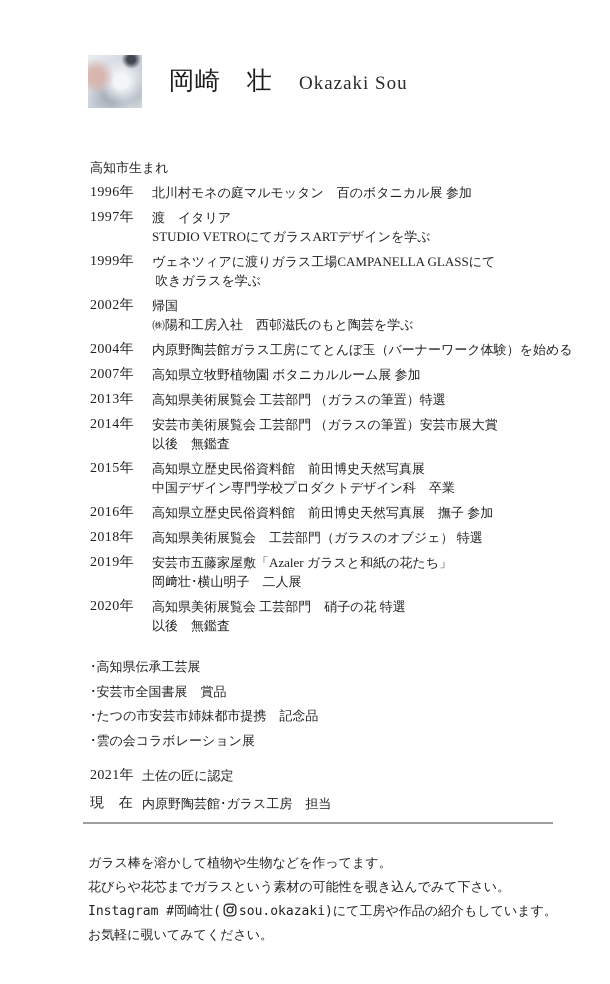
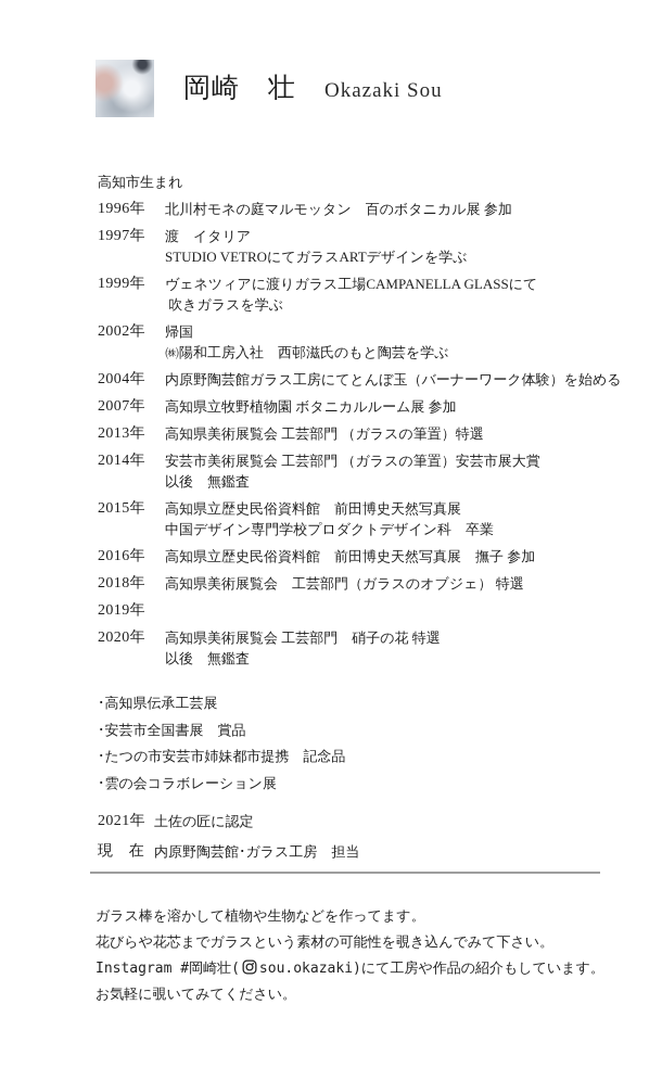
  岡崎 壮
  Okazaki Sou
  高知市生まれ
  1996年
  北川村モネの庭マルモッタン 百のボタニカル展 参加
  1997年
  渡 イタリア
  STUDIO VETROにてガラスARTデザインを学ぶ
  1999年
  ヴェネツィアに渡りガラス工場CAMPANELLA GLASSにて
  吹きガラスを学ぶ
  2002年
  帰国
  ㈱陽和工房入社 西邨滋氏のもと陶芸を学ぶ
  2004年
  内原野陶芸館ガラス工房にてとんぼ玉（バーナーワーク体験）を始める
  2007年
  高知県立牧野植物園 ボタニカルルーム展 参加
  2013年
  高知県美術展覧会 工芸部門 （ガラスの筆置）特選
  2014年
  安芸市美術展覧会 工芸部門 （ガラスの筆置）安芸市展大賞
  以後 無鑑査
  2015年
  高知県立歴史民俗資料館 前田博史天然写真展
  中国デザイン専門学校プロダクトデザイン科 卒業
  2016年
  高知県立歴史民俗資料館 前田博史天然写真展 撫子 参加
  2018年
  高知県美術展覧会 工芸部門（ガラスのオブジェ） 特選
  2019年
- 安芸市五藤家屋敷「Azaler ガラスと和紙の花たち」
- 岡﨑壮･横山明子 二人展
  2020年
  高知県美術展覧会 工芸部門 硝子の花 特選
  以後 無鑑査
  ･高知県伝承工芸展
  ･安芸市全国書展 賞品
  ･たつの市安芸市姉妹都市提携 記念品
  ･雲の会コラボレーション展
  2021年
  土佐の匠に認定
  現 在
  内原野陶芸館･ガラス工房 担当
  ガラス棒を溶かして植物や生物などを作ってます。
  花びらや花芯までガラスという素材の可能性を覗き込んでみて下さい。
  Instagram #岡崎壮( sou.okazaki)にて工房や作品の紹介もしています。
  お気軽に覗いてみてください。
